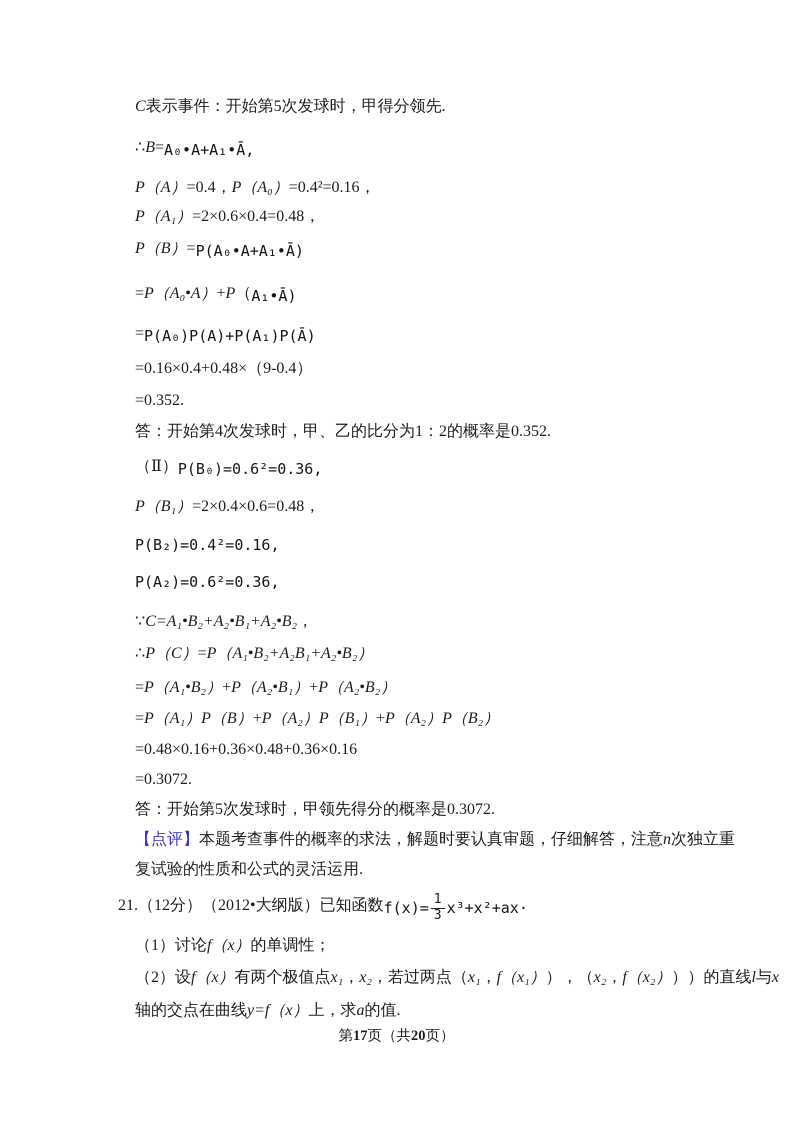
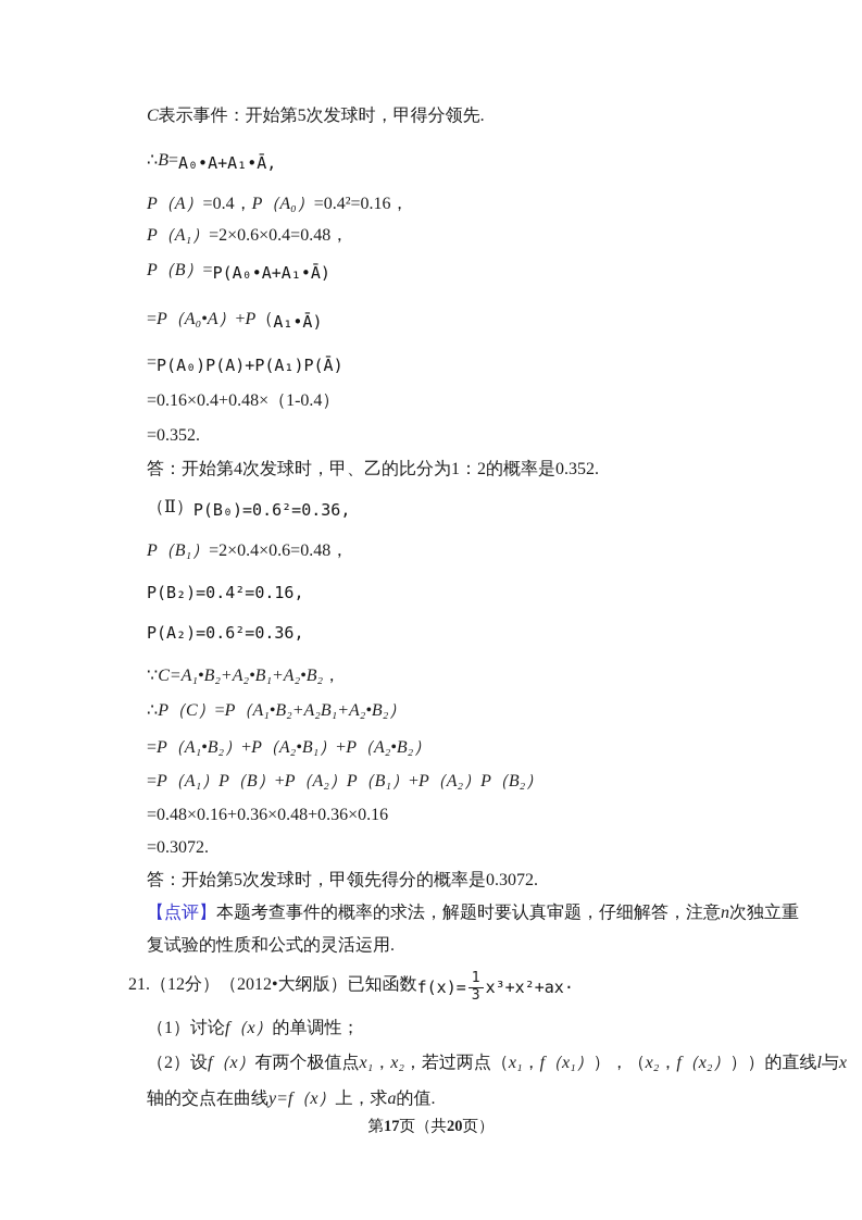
  C表示事件：开始第5次发球时，甲得分领先.
  ∴B=A₀•A+A₁•Ā,
  P（A）=0.4，P（A₀）=0.4²=0.16，
  P（A₁）=2×0.6×0.4=0.48，
  P（B）=P(A₀•A+A₁•Ā)
  =P（A₀•A）+P（A₁•Ā)
  =P(A₀)P(A)+P(A₁)P(Ā)
- =0.16×0.4+0.48×（9-0.4）
+ =0.16×0.4+0.48×（1-0.4）
  =0.352.
  答：开始第4次发球时，甲、乙的比分为1：2的概率是0.352.
  （Ⅱ）P(B₀)=0.6²=0.36,
  P（B₁）=2×0.4×0.6=0.48，
  P(B₂)=0.4²=0.16,
  P(A₂)=0.6²=0.36,
  ∵C=A₁•B₂+A₂•B₁+A₂•B₂，
  ∴P（C）=P（A₁•B₂+A₂B₁+A₂•B₂）
  =P（A₁•B₂）+P（A₂•B₁）+P（A₂•B₂）
  =P（A₁）P（B）+P（A₂）P（B₁）+P（A₂）P（B₂）
  =0.48×0.16+0.36×0.48+0.36×0.16
  =0.3072.
  答：开始第5次发球时，甲领先得分的概率是0.3072.
  【点评】本题考查事件的概率的求法，解题时要认真审题，仔细解答，注意n次独立重
  复试验的性质和公式的灵活运用.
  21.（12分）（2012•大纲版）已知函数f(x)=
  1
  3
  x³+x²+ax·
  （1）讨论f（x）的单调性；
  （2）设f（x）有两个极值点x₁，x₂，若过两点（x₁，f（x₁）），（x₂，f（x₂）））的直线l与x
  轴的交点在曲线y=f（x）上，求a的值.
  第17页（共20页）
